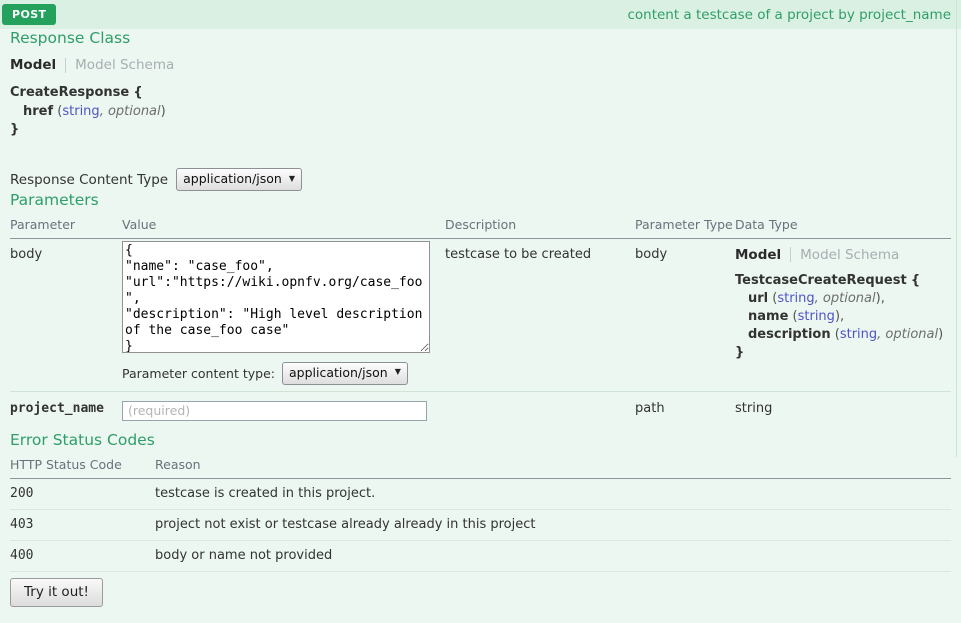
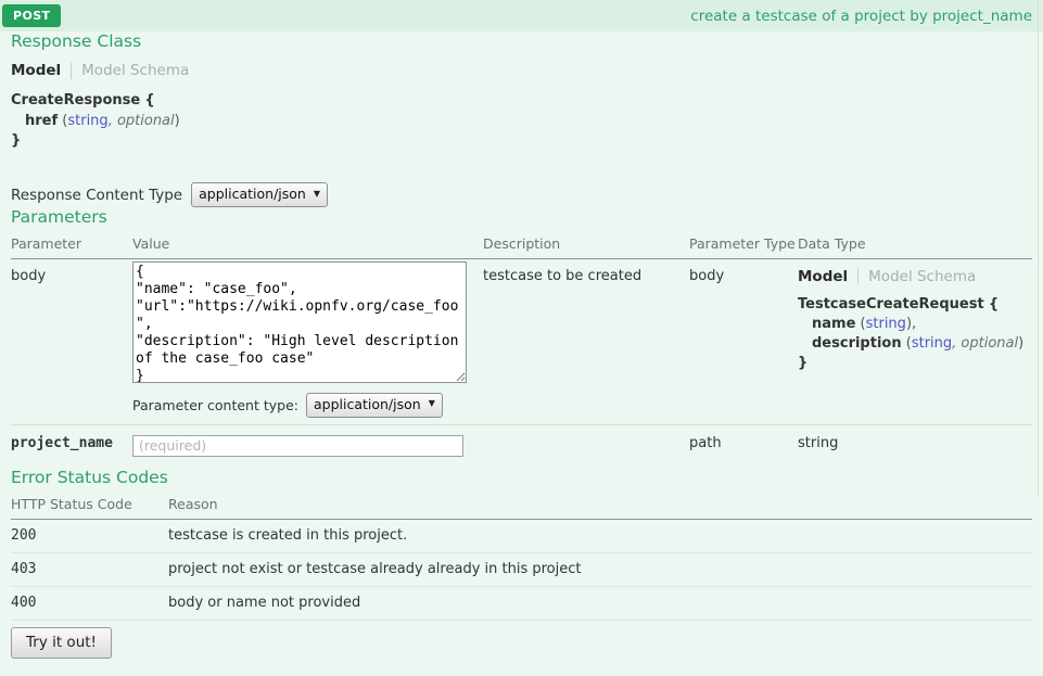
  POST
- content a testcase of a project by project_name
+ create a testcase of a project by project_name
  Response Class
  Model
  Model Schema
  CreateResponse {
  href (string, optional)
  }
  Response Content Type
  application/json
  ▼
  Parameters
  Parameter
  Value
  Description
  Parameter Type
  Data Type
  body
  {
  "name": "case_foo",
  Parameter content type:
  application/json
  ▼
  testcase to be created
  body
  Model
  Model Schema
  TestcaseCreateRequest {
- url (string, optional),
  name (string),
  description (string, optional)
  }
  project_name
  (required)
  path
  string
  Error Status Codes
  HTTP Status Code
  Reason
  200
  testcase is created in this project.
  403
  project not exist or testcase already already in this project
  400
  body or name not provided
  Try it out!
